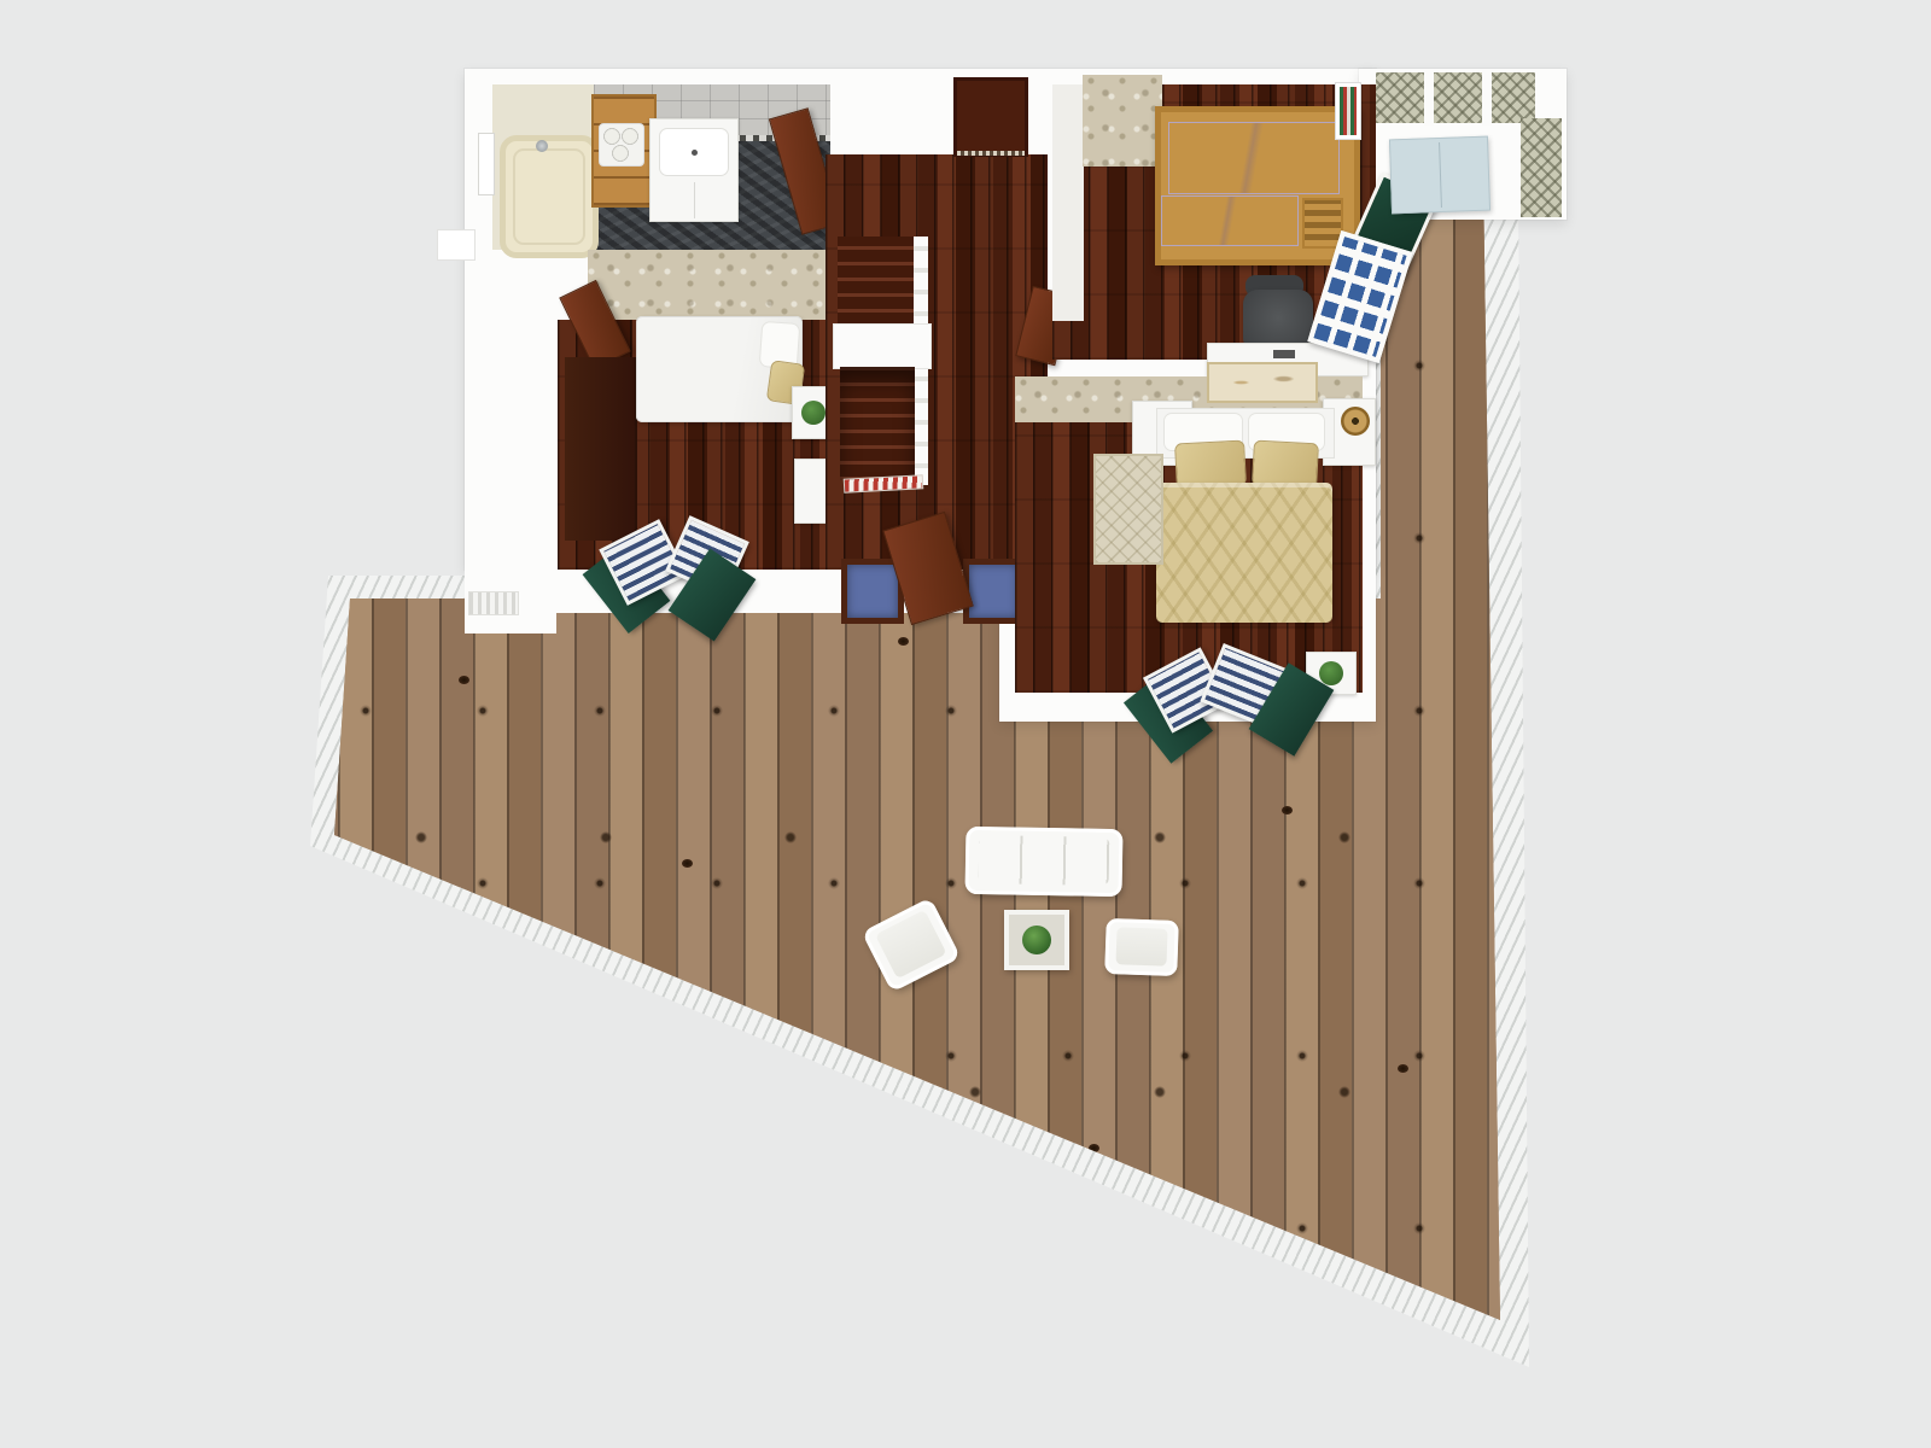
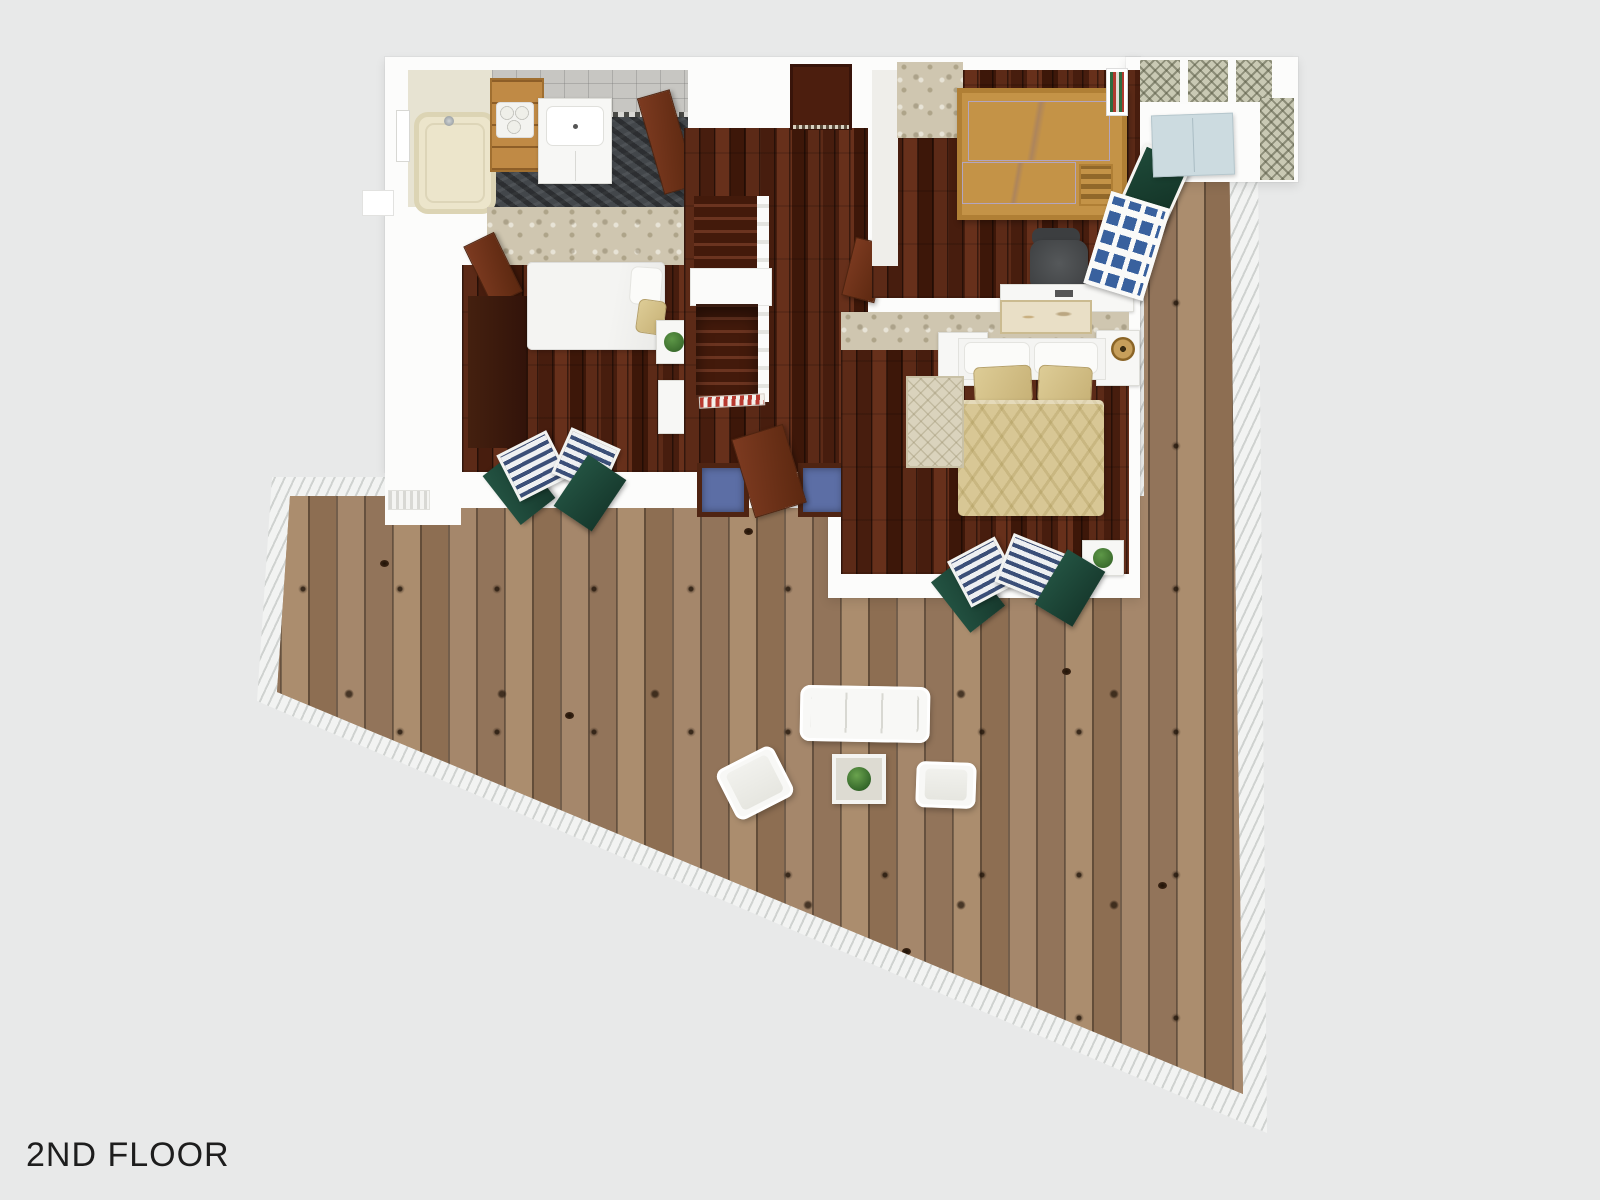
+ 2ND FLOOR
